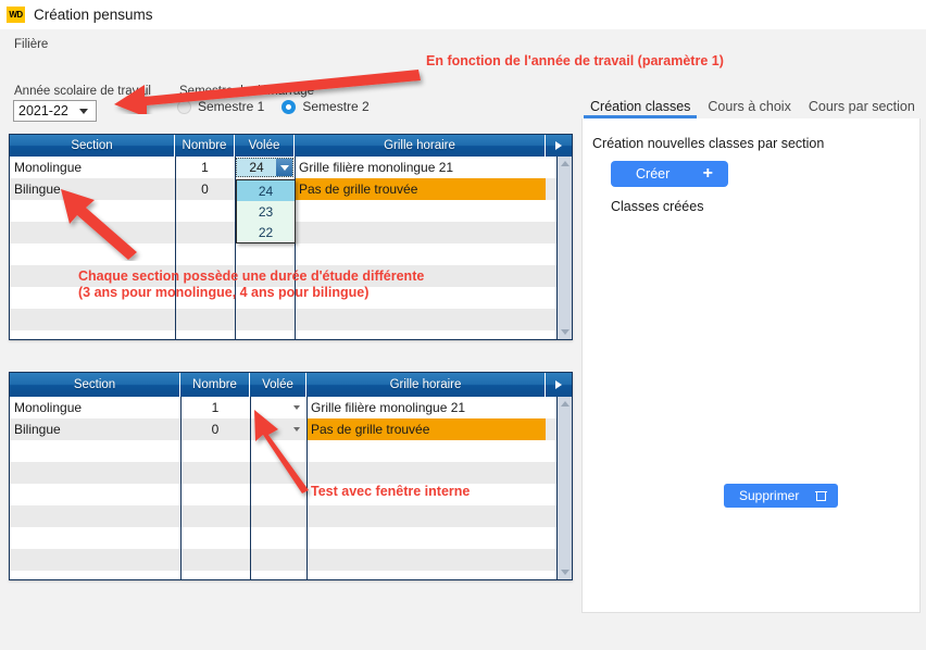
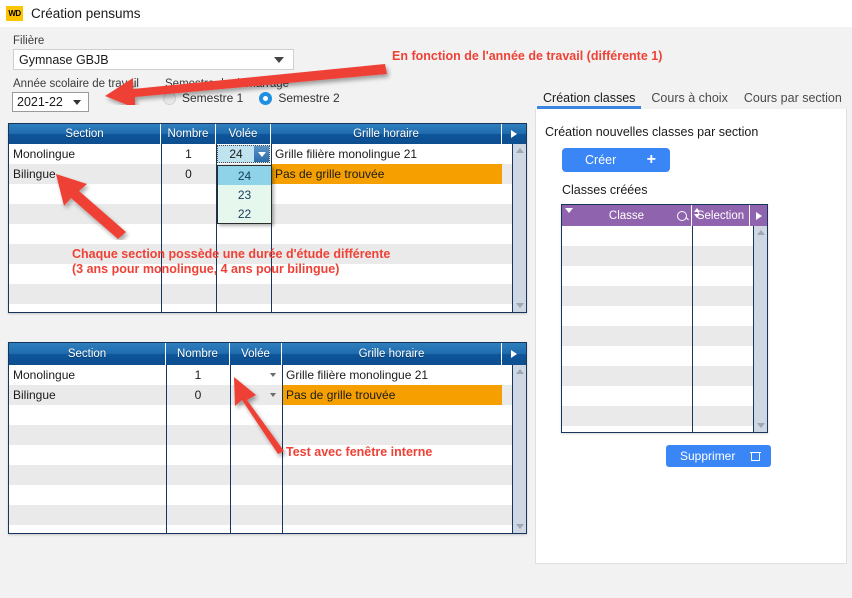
  WD
  Création pensums
  Filière
+ Gymnase GBJB
  Année scolaire de trail
  2021-22
  Semestre 1
  Semestre 2
  Section
  Nombre
  Volée
  Grille horaire
  Monolingue
  1
  24
  Grille filière monolingue 21
  Bilingue
  0
  Pas de grille trouvée
  24
  23
  22
  Section
  Nombre
  Volée
  Grille horaire
  Monolingue
  1
  Grille filière monolingue 21
  Bilingue
  0
  Pas de grille trouvée
  Création classes
  Cours à choix
  Cours par section
  Création nouvelles classes par section
  Créer
  +
  Classes créées
+ Classe
+ Selection
  Supprimer
- En fonction de l'année de travail (paramètre 1)
+ En fonction de l'année de travail (différente 1)
  Chaque section possède une durée d'étude différente
  (3 ans pour monolingue, 4 ans pour bilingue)
  Test avec fenêtre interne
